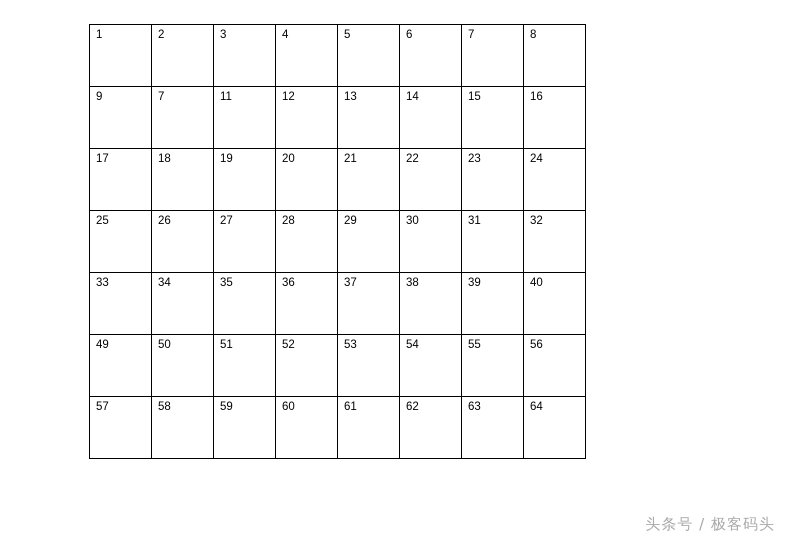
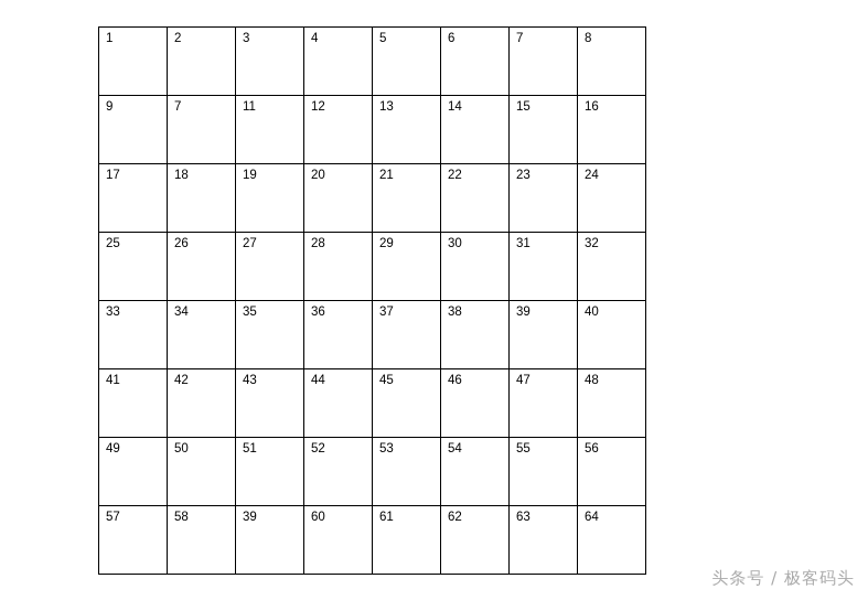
  1	2	3	4	5	6	7	8
  9	7	11	12	13	14	15	16
  17	18	19	20	21	22	23	24
  25	26	27	28	29	30	31	32
  33	34	35	36	37	38	39	40
+ 41	42	43	44	45	46	47	48
  49	50	51	52	53	54	55	56
- 57	58	59	60	61	62	63	64
+ 57	58	39	60	61	62	63	64
  头条号 / 极客码头
